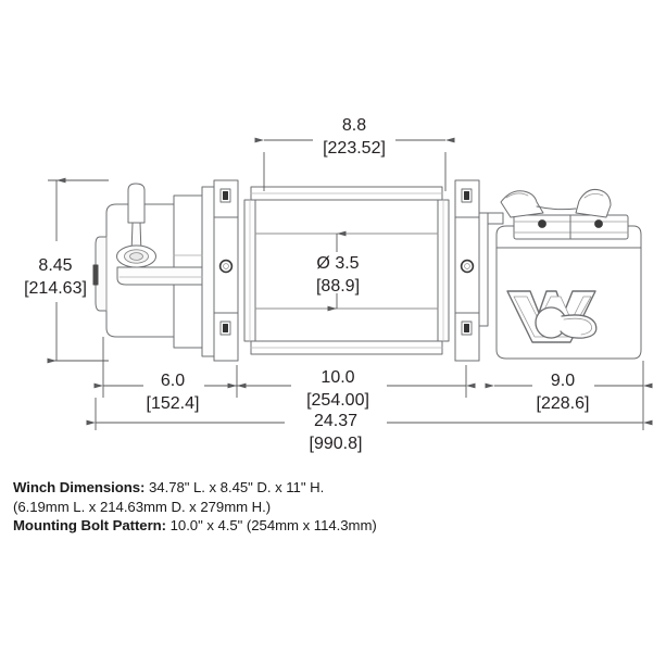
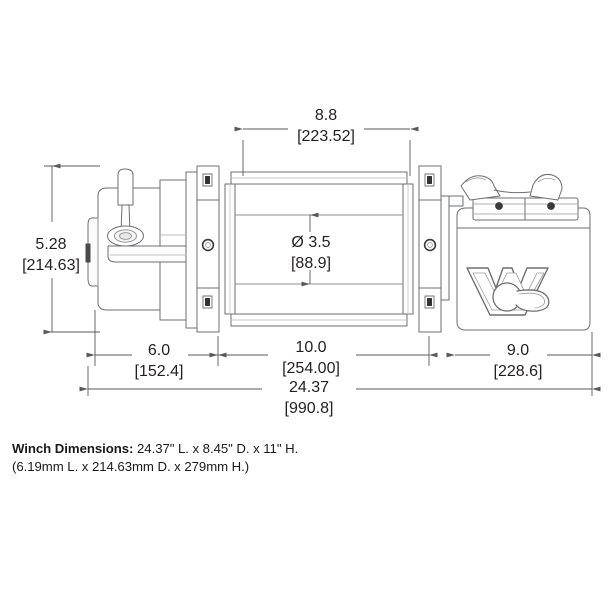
  8.8
  [223.52]
- 8.45
+ 5.28
  [214.63]
  Ø 3.5
  [88.9]
  6.0
  [152.4]
  10.0
  [254.00]
  9.0
  [228.6]
  24.37
  [990.8]
- Winch Dimensions: 34.78" L. x 8.45" D. x 11" H.
+ Winch Dimensions: 24.37" L. x 8.45" D. x 11" H.
  (6.19mm L. x 214.63mm D. x 279mm H.)
- Mounting Bolt Pattern: 10.0" x 4.5" (254mm x 114.3mm)
